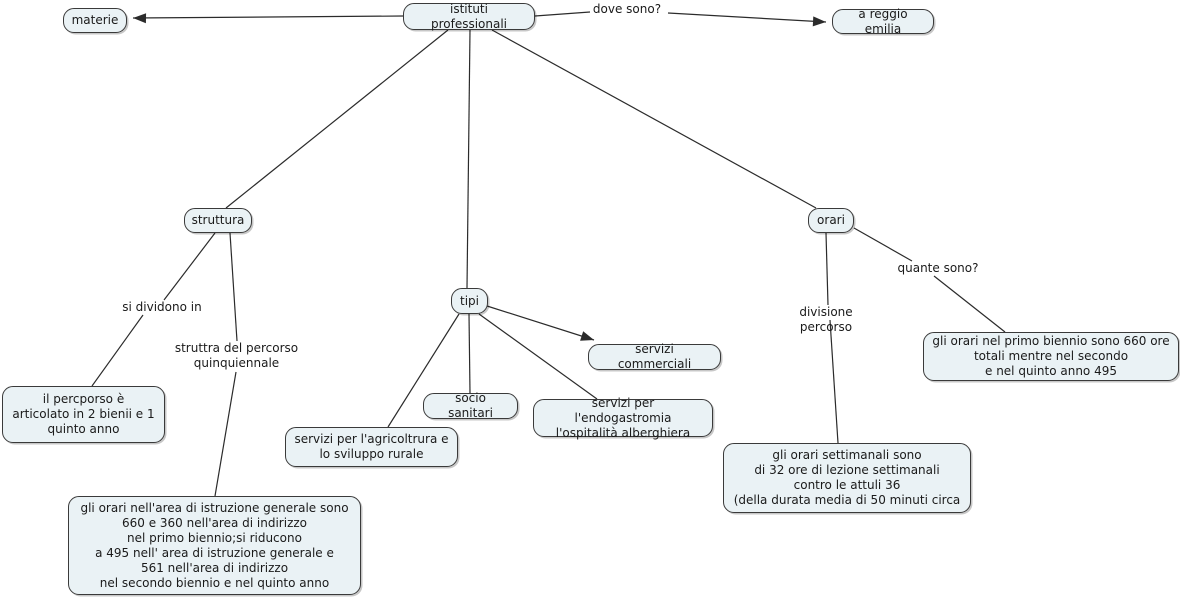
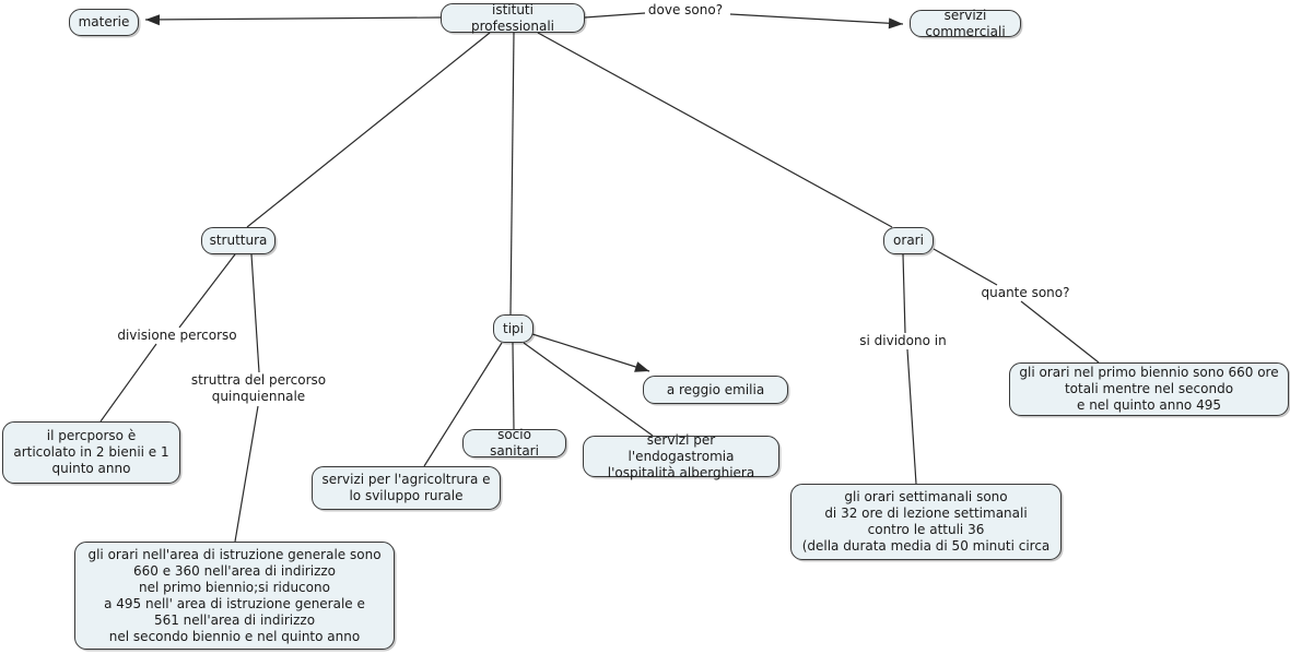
  materie
  istituti professionali
- a reggio emilia
+ servizi commerciali
  struttura
  orari
  tipi
- servizi commerciali
+ a reggio emilia
  socio sanitari
  servizi per l'endogastromia
  l'ospitalità alberghiera
  servizi per l'agricoltrura e
  lo sviluppo rurale
  il percporso è
  articolato in 2 bienii e 1
  quinto anno
  gli orari nell'area di istruzione generale sono
  660 e 360 nell'area di indirizzo
  nel primo biennio;si riducono
  a 495 nell' area di istruzione generale e
  561 nell'area di indirizzo
  nel secondo biennio e nel quinto anno
  gli orari nel primo biennio sono 660 ore
  totali mentre nel secondo
  e nel quinto anno 495
  gli orari settimanali sono
  di 32 ore di lezione settimanali
  contro le attuli 36
  (della durata media di 50 minuti circa
  dove sono?
- si dividono in
+ divisione percorso
  struttra del percorso
  quinquiennale
  quante sono?
- divisione percorso
+ si dividono in
